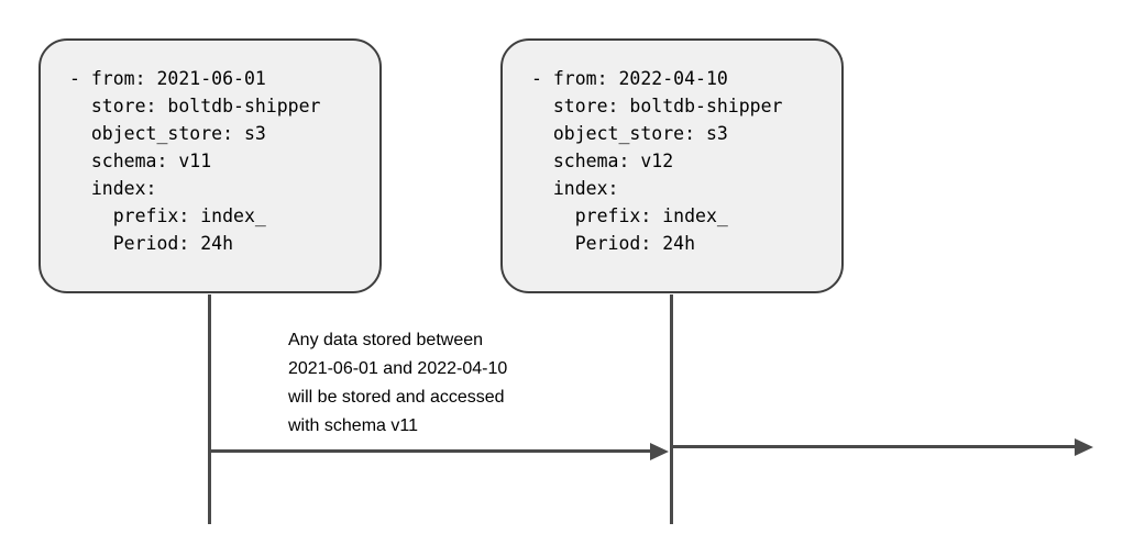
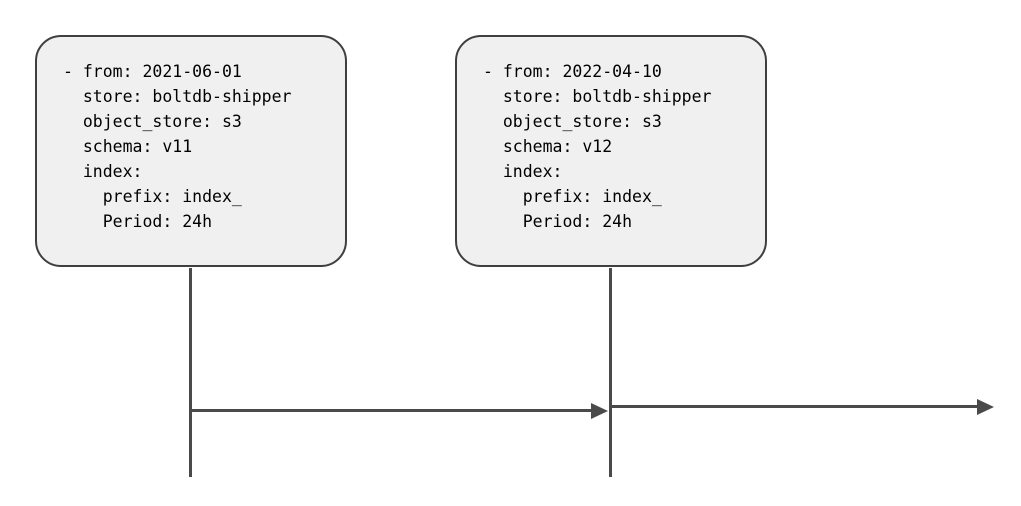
  - from: 2021-06-01
  store: boltdb-shipper
  object_store: s3
  schema: v11
  index:
  prefix: index_
  Period: 24h
  - from: 2022-04-10
  store: boltdb-shipper
  object_store: s3
  schema: v12
  index:
  prefix: index_
  Period: 24h
- Any data stored between
- 2021-06-01 and 2022-04-10
- will be stored and accessed
- with schema v11
